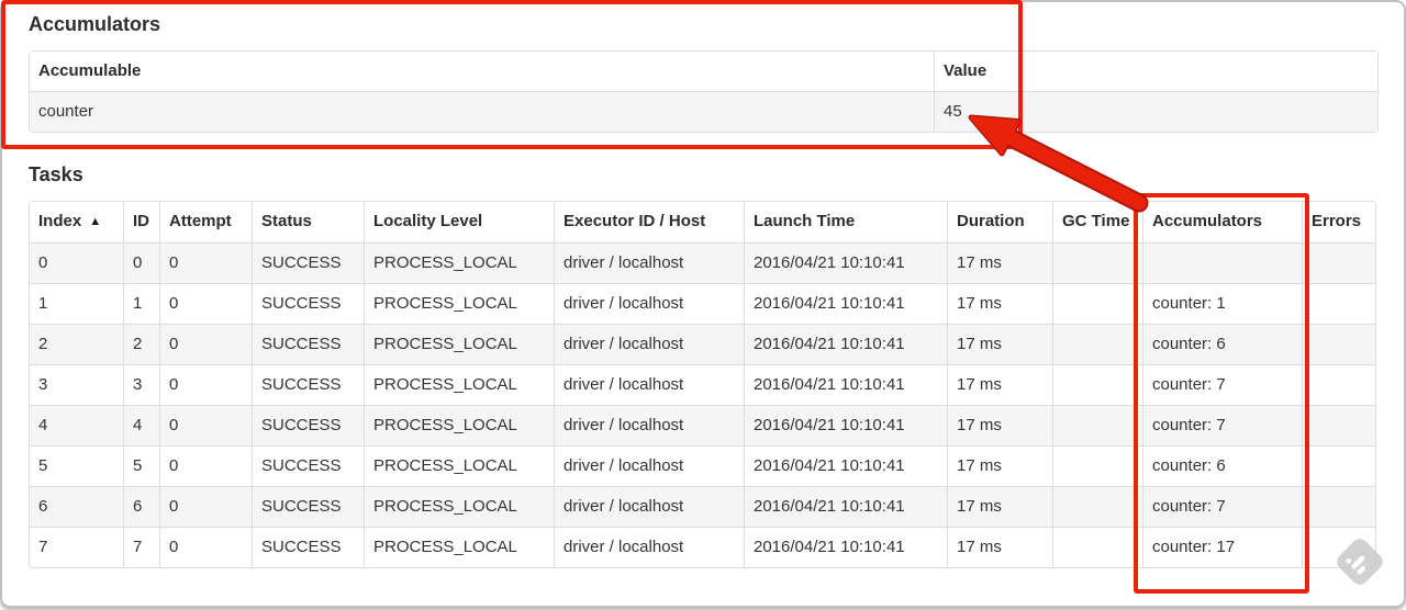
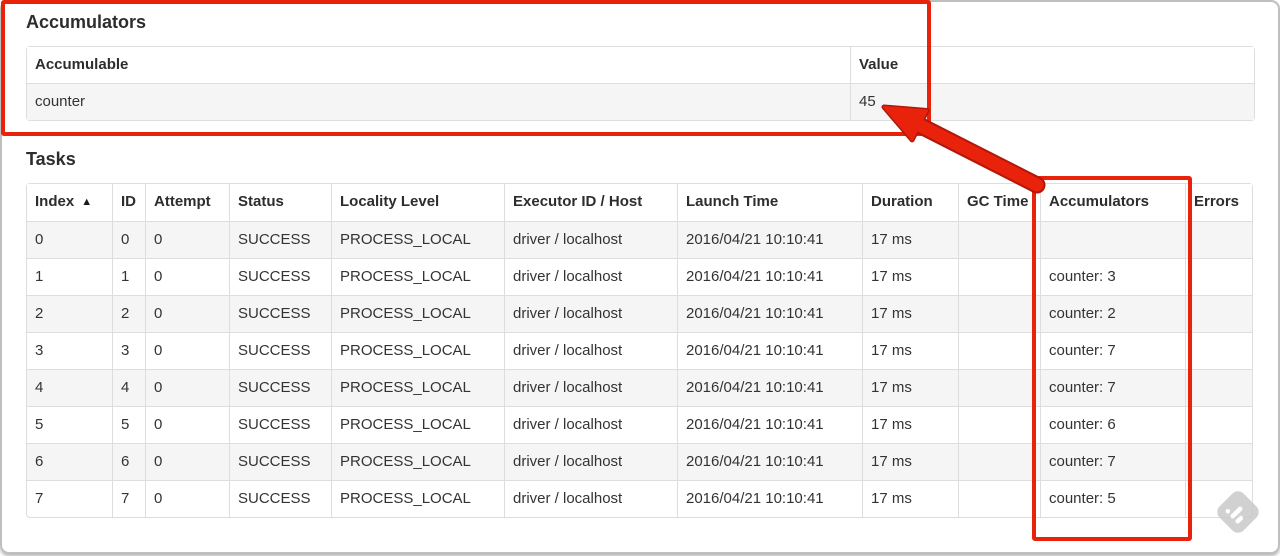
  Accumulators
  Accumulable	Value
  counter	45
  Tasks
  Index ▲	ID	Attempt	Status	Locality Level	Executor ID / Host	Launch Time	Duration	GC Time	Accumulators	Errors
  0	0	0	SUCCESS	PROCESS_LOCAL	driver / localhost	2016/04/21 10:10:41	17 ms
- 1	1	0	SUCCESS	PROCESS_LOCAL	driver / localhost	2016/04/21 10:10:41	17 ms		counter: 1
+ 1	1	0	SUCCESS	PROCESS_LOCAL	driver / localhost	2016/04/21 10:10:41	17 ms		counter: 3
- 2	2	0	SUCCESS	PROCESS_LOCAL	driver / localhost	2016/04/21 10:10:41	17 ms		counter: 6
+ 2	2	0	SUCCESS	PROCESS_LOCAL	driver / localhost	2016/04/21 10:10:41	17 ms		counter: 2
  3	3	0	SUCCESS	PROCESS_LOCAL	driver / localhost	2016/04/21 10:10:41	17 ms		counter: 7
  4	4	0	SUCCESS	PROCESS_LOCAL	driver / localhost	2016/04/21 10:10:41	17 ms		counter: 7
  5	5	0	SUCCESS	PROCESS_LOCAL	driver / localhost	2016/04/21 10:10:41	17 ms		counter: 6
  6	6	0	SUCCESS	PROCESS_LOCAL	driver / localhost	2016/04/21 10:10:41	17 ms		counter: 7
- 7	7	0	SUCCESS	PROCESS_LOCAL	driver / localhost	2016/04/21 10:10:41	17 ms		counter: 17
+ 7	7	0	SUCCESS	PROCESS_LOCAL	driver / localhost	2016/04/21 10:10:41	17 ms		counter: 5
